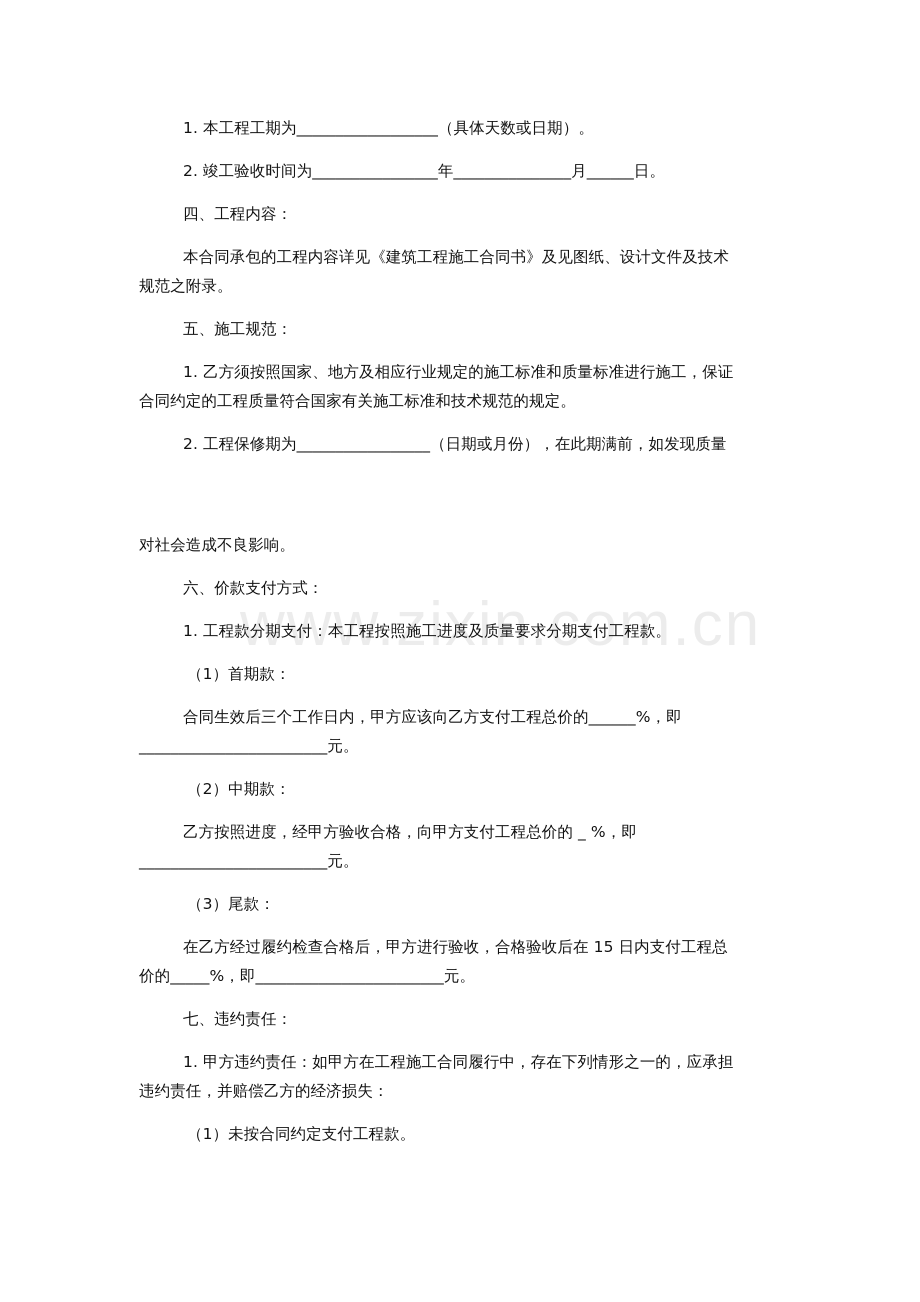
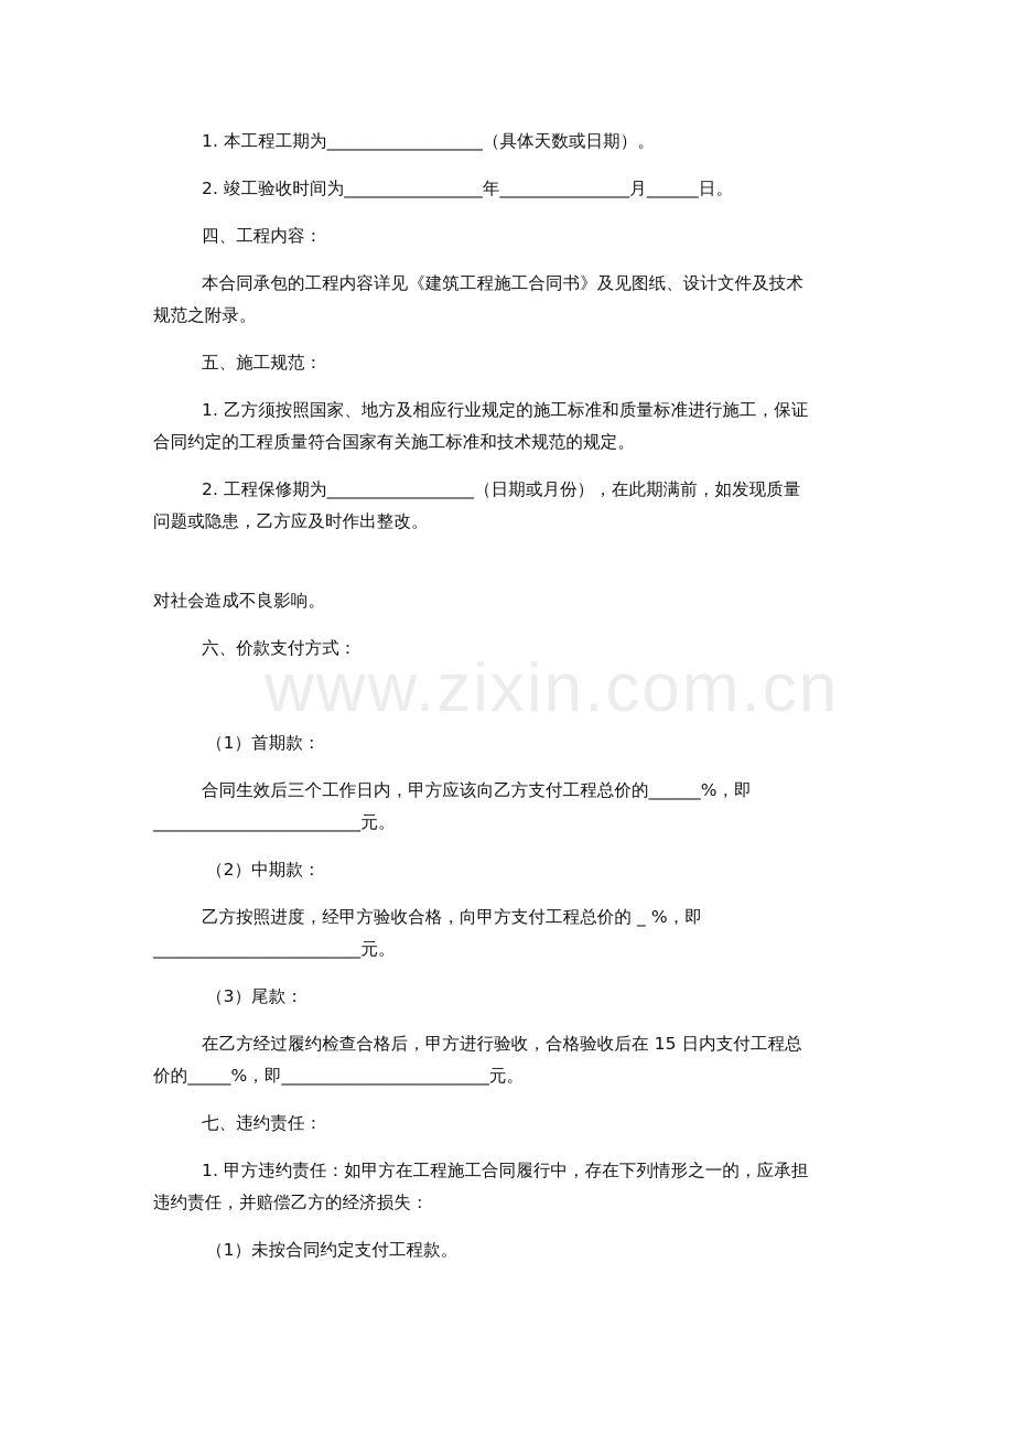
  1. 本工程工期为__________________（具体天数或日期）。
  2. 竣工验收时间为________________年_______________月______日。
  四、工程内容：
  本合同承包的工程内容详见《建筑工程施工合同书》及见图纸、设计文件及技术
  规范之附录。
  五、施工规范：
  1. 乙方须按照国家、地方及相应行业规定的施工标准和质量标准进行施工，保证
  合同约定的工程质量符合国家有关施工标准和技术规范的规定。
  2. 工程保修期为_________________（日期或月份），在此期满前，如发现质量
+ 问题或隐患，乙方应及时作出整改。
  对社会造成不良影响。
  六、价款支付方式：
- 1. 工程款分期支付：本工程按照施工进度及质量要求分期支付工程款。
  （1）首期款：
  合同生效后三个工作日内，甲方应该向乙方支付工程总价的______%，即
  ________________________元。
  （2）中期款：
  乙方按照进度，经甲方验收合格，向甲方支付工程总价的 _ %，即
  ________________________元。
  （3）尾款：
  在乙方经过履约检查合格后，甲方进行验收，合格验收后在 15 日内支付工程总
  价的_____%，即________________________元。
  七、违约责任：
  1. 甲方违约责任：如甲方在工程施工合同履行中，存在下列情形之一的，应承担
  违约责任，并赔偿乙方的经济损失：
  （1）未按合同约定支付工程款。
  www.zixin.com.cn
